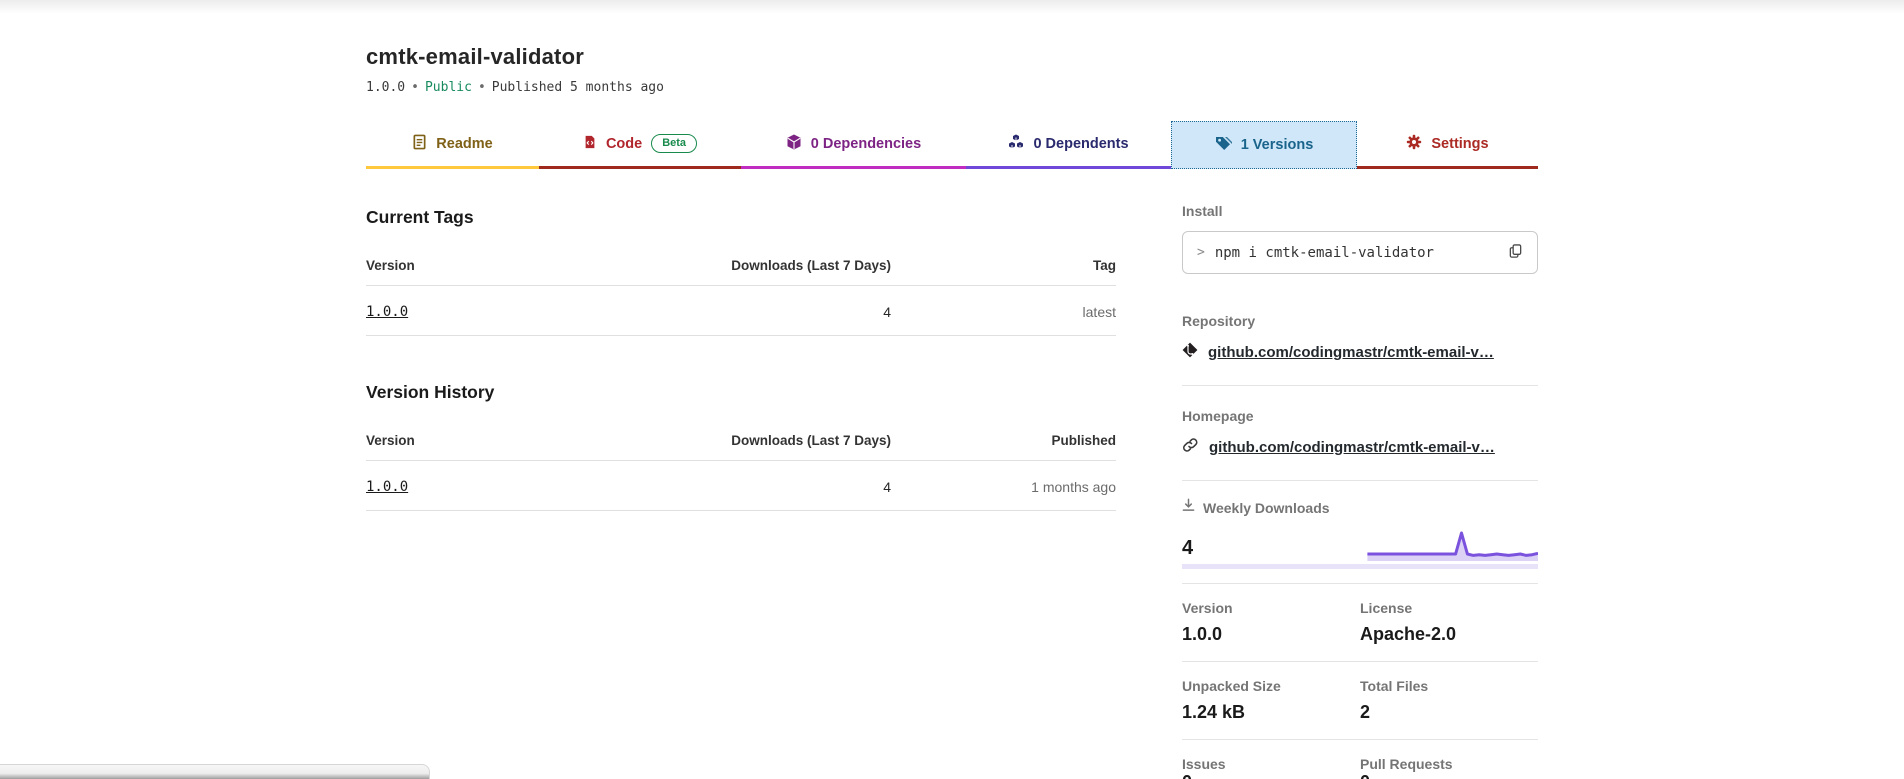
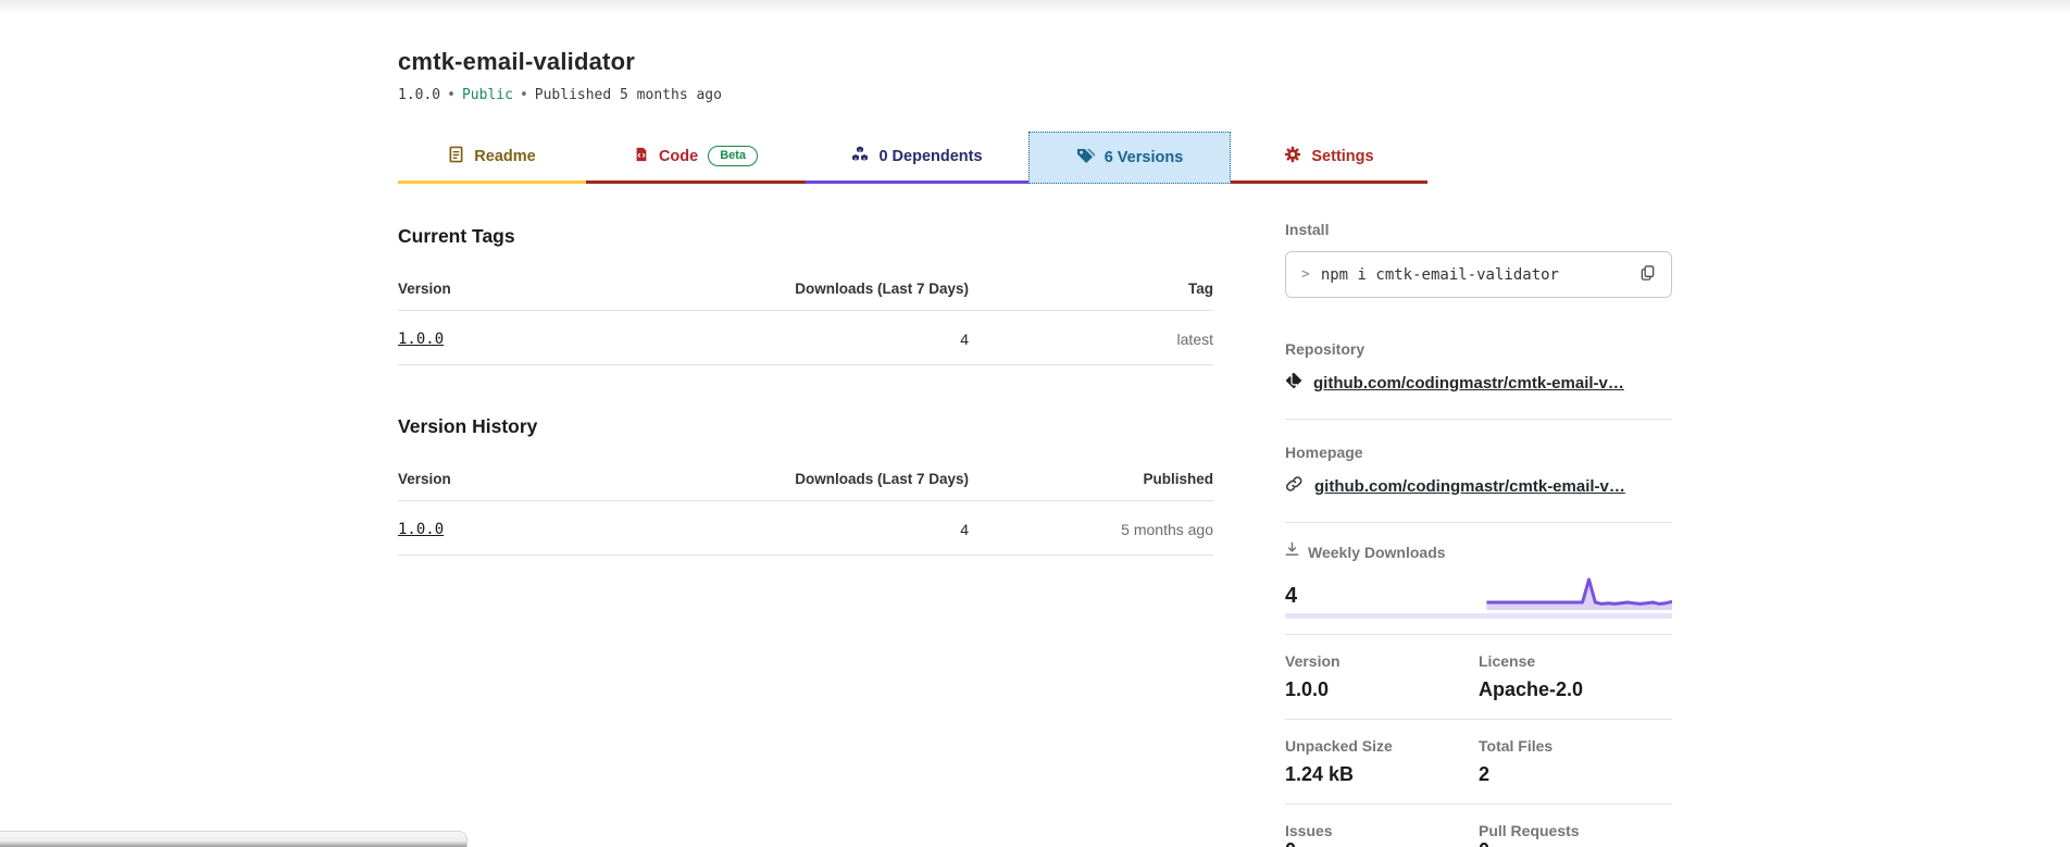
  cmtk-email-validator
  1.0.0 • Public • Published 5 months ago
  Readme
  Code
  Beta
- 0 Dependencies
  0 Dependents
- 1 Versions
+ 6 Versions
  Settings
  Current Tags
  Version	Downloads (Last 7 Days)	Tag
  1.0.0	4	latest
  Version History
  Version	Downloads (Last 7 Days)	Published
- 1.0.0	4	1 months ago
+ 1.0.0	4	5 months ago
  Install
  >
  npm i cmtk-email-validator
  Repository
  github.com/codingmastr/cmtk-email-v…
  Homepage
  github.com/codingmastr/cmtk-email-v…
  Weekly Downloads
  4
  Version
  1.0.0
  License
  Apache-2.0
  Unpacked Size
  1.24 kB
  Total Files
  2
  Issues
  Pull Requests
